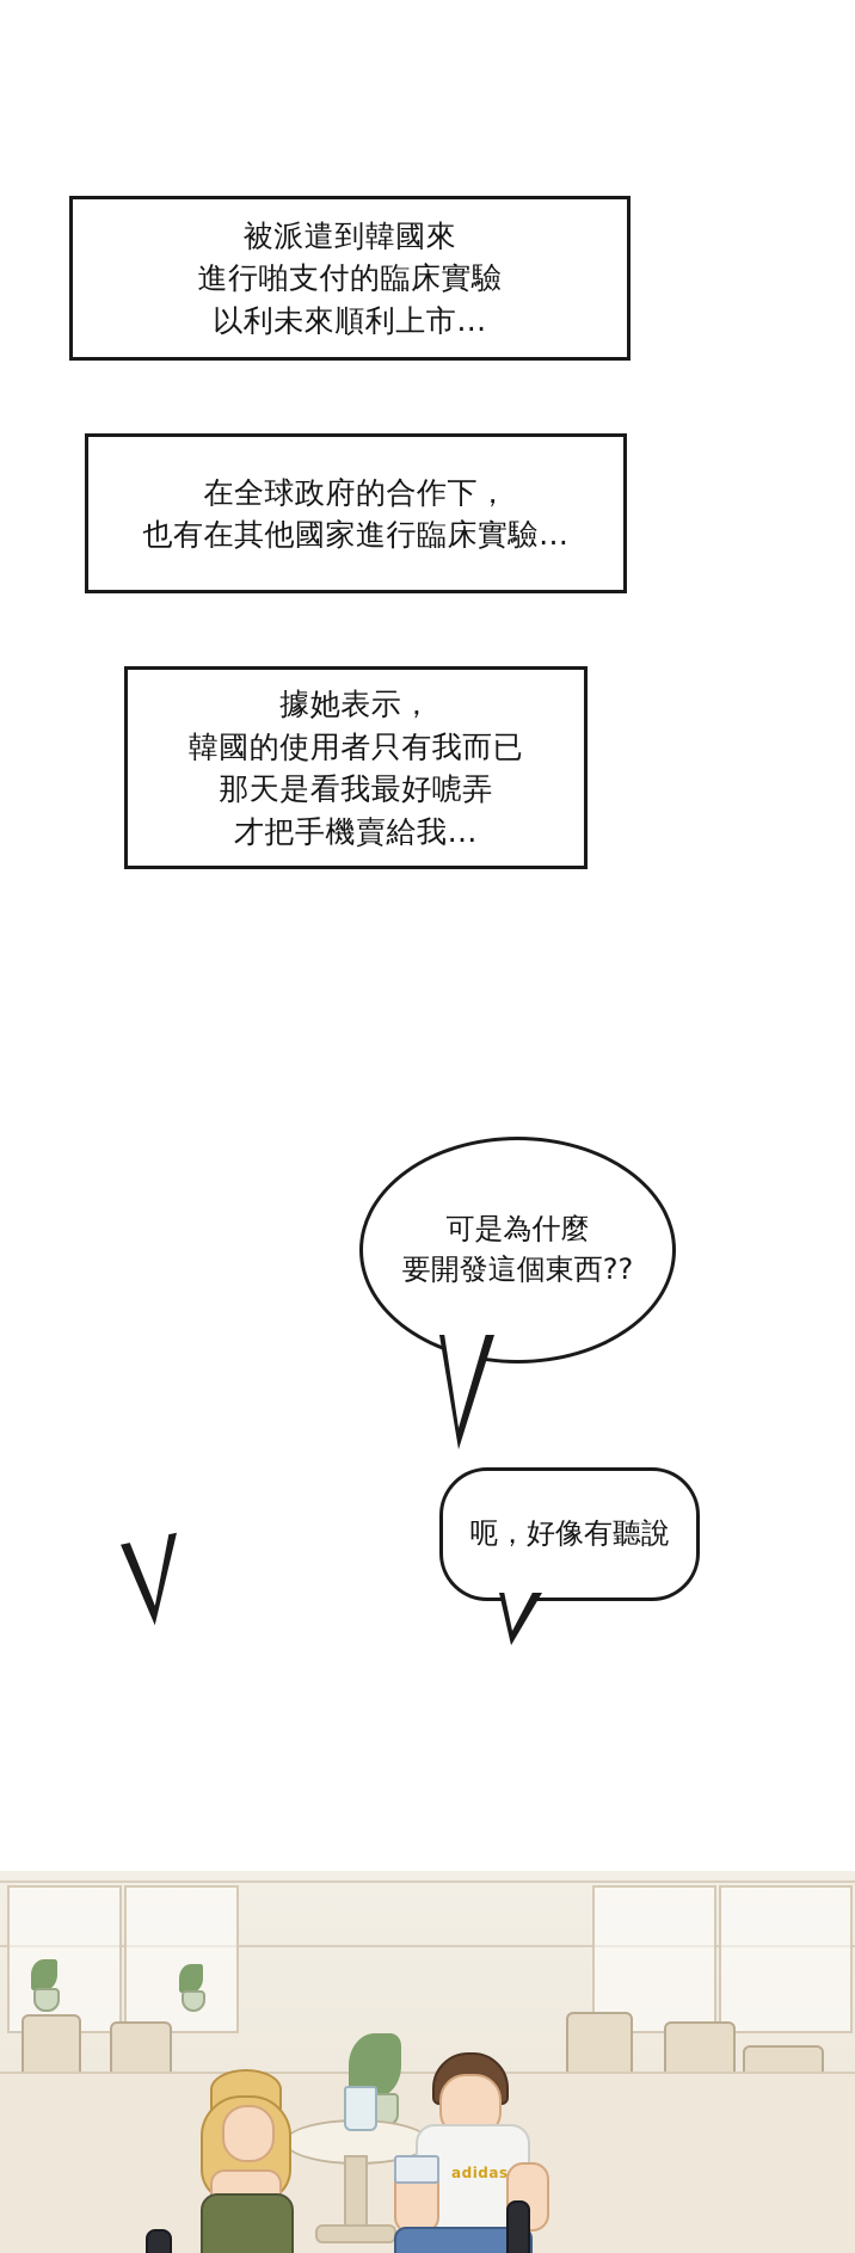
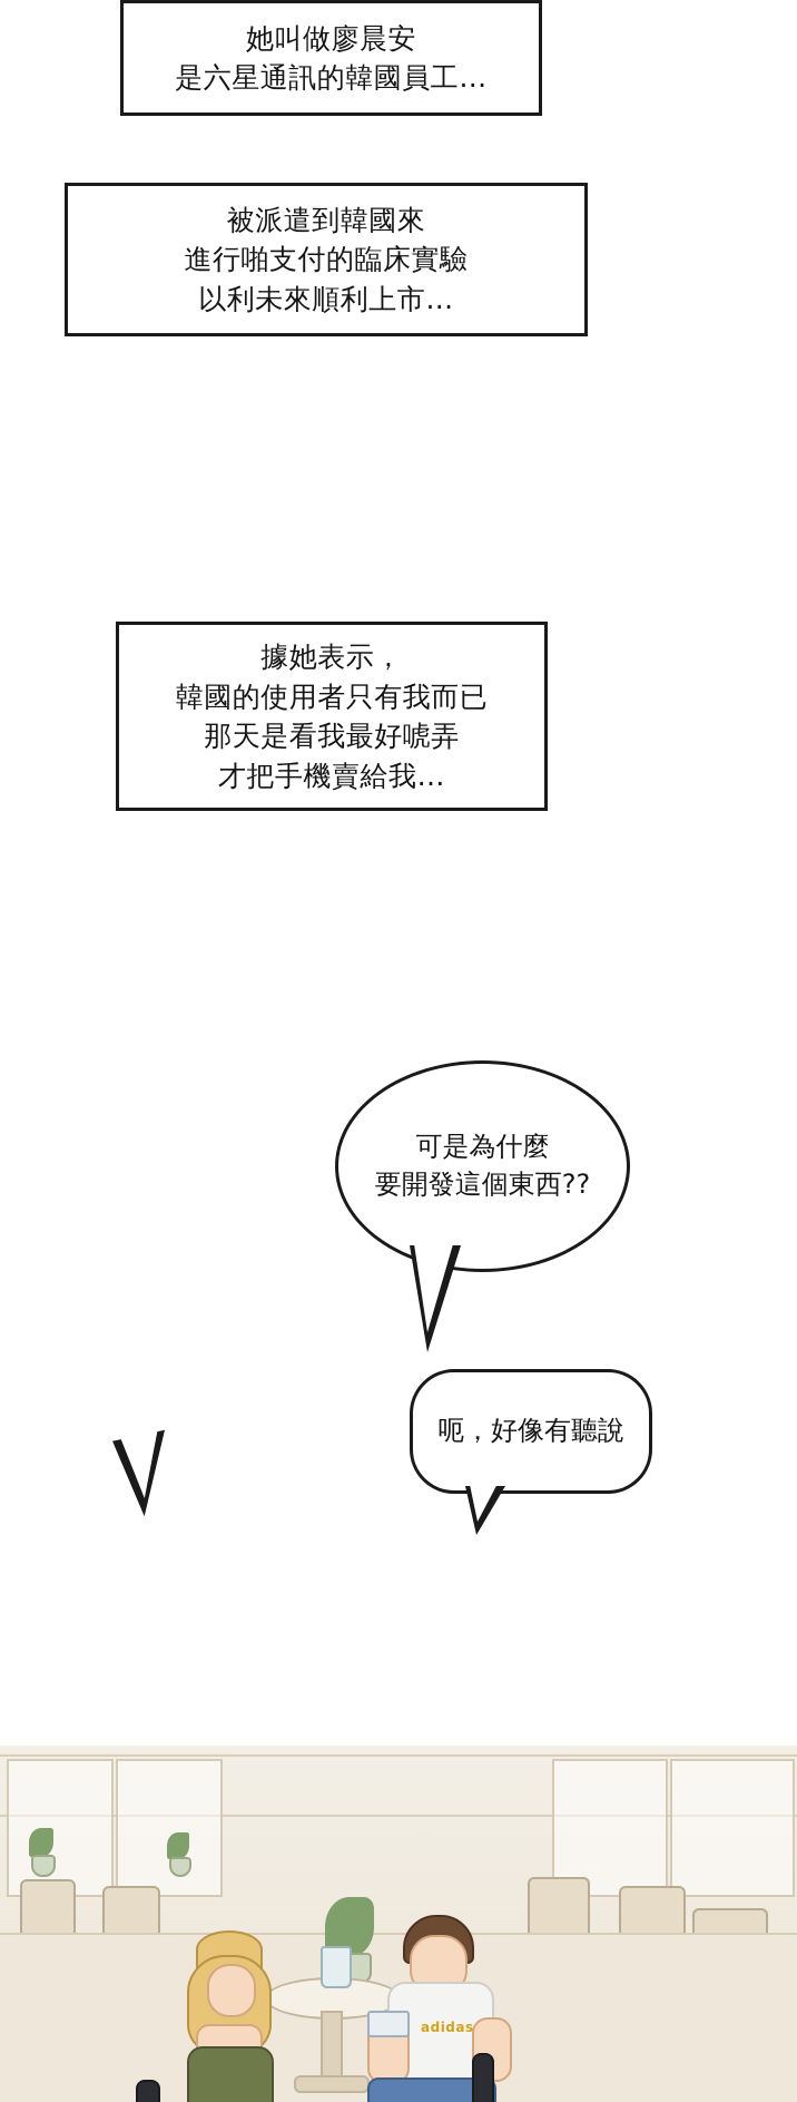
+ 她叫做廖晨安
+ 是六星通訊的韓國員工…
  被派遣到韓國來
  進行啪支付的臨床實驗
  以利未來順利上市…
- 在全球政府的合作下，
- 也有在其他國家進行臨床實驗…
  據她表示，
  韓國的使用者只有我而已
  那天是看我最好唬弄
  才把手機賣給我…
  可是為什麼
  要開發這個東西??
  呃，好像有聽說
  adidas
